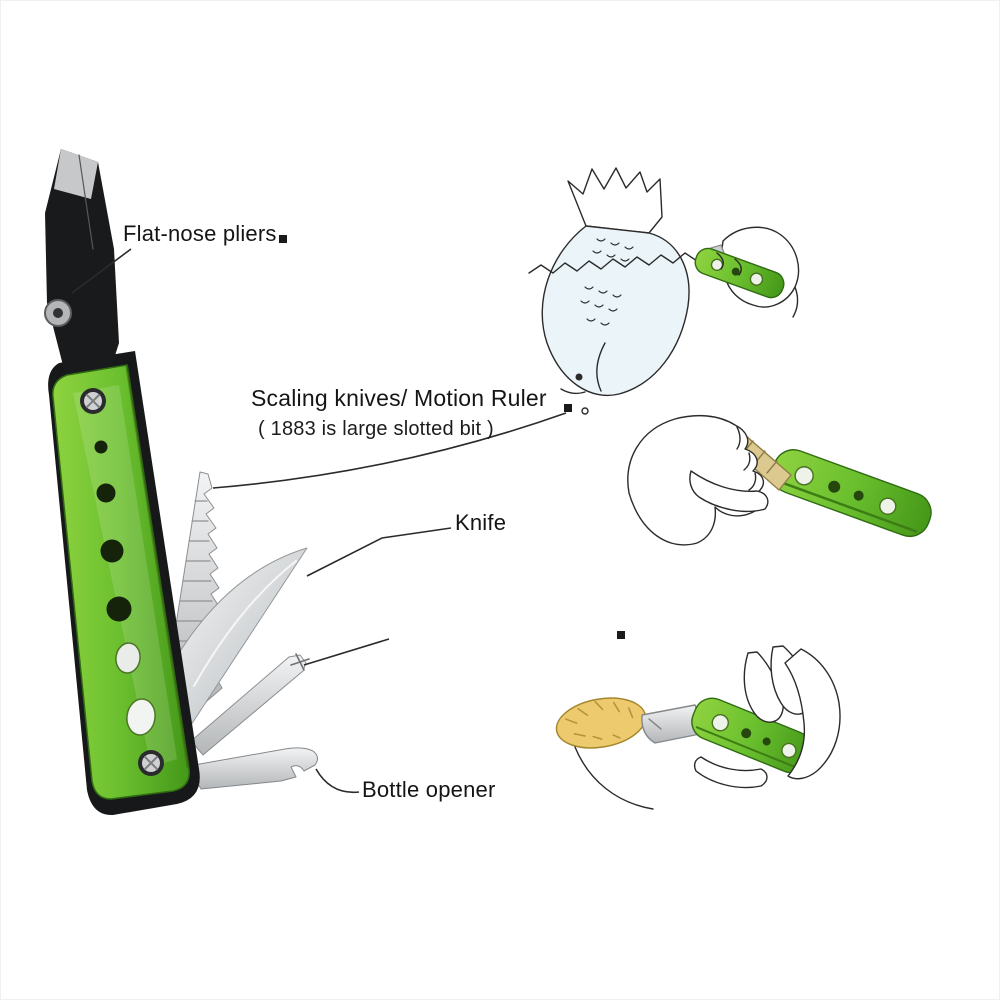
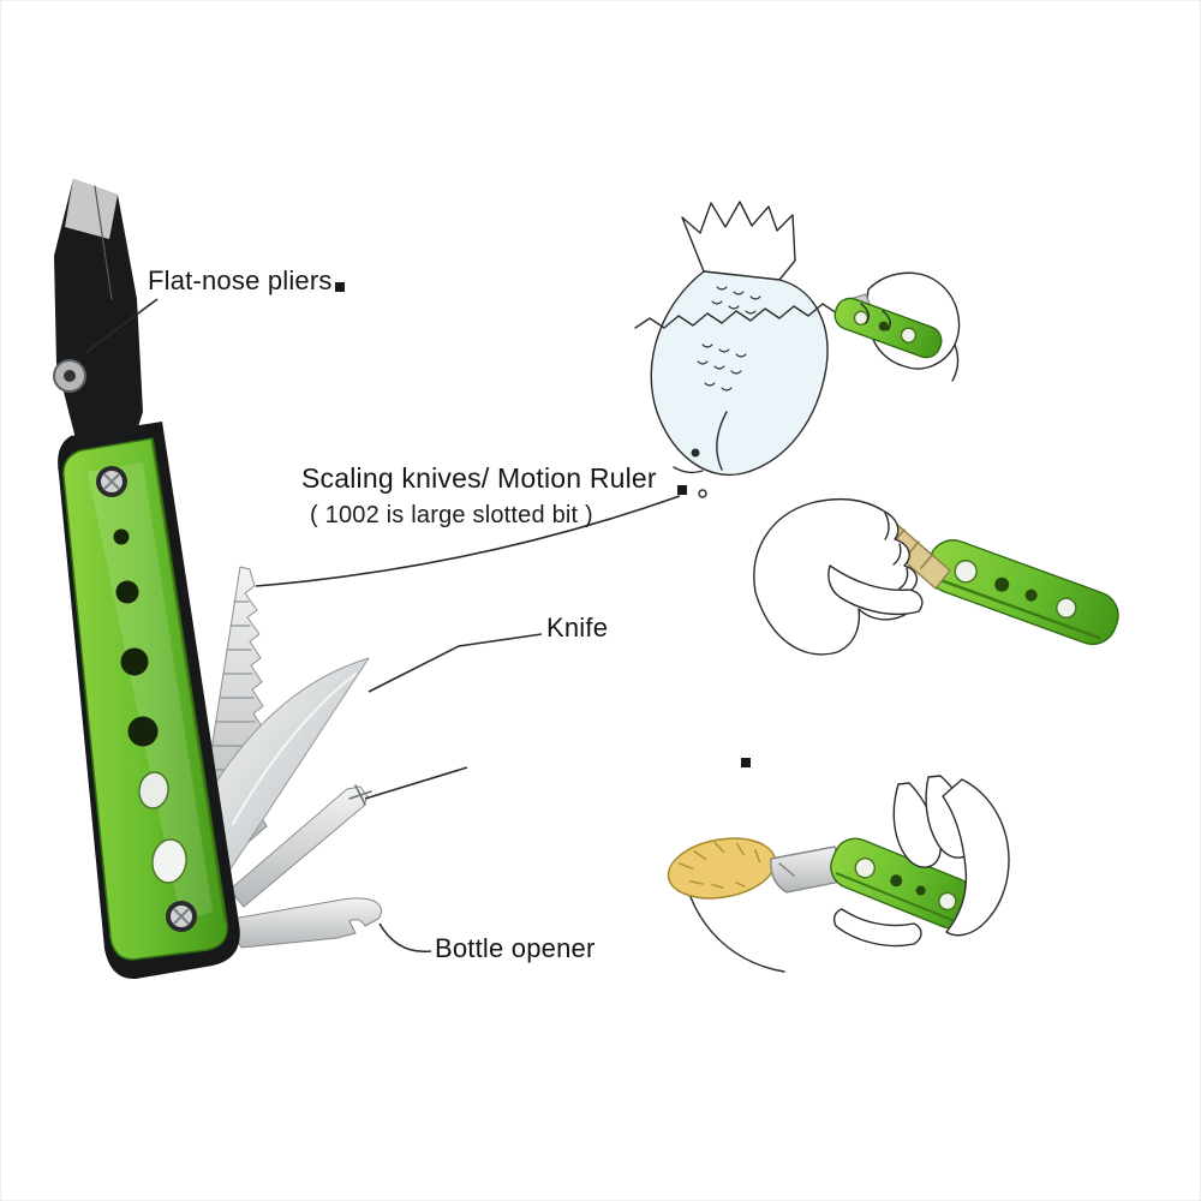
  Flat-nose pliers
  Scaling knives/ Motion Ruler
- ( 1883 is large slotted bit )
+ ( 1002 is large slotted bit )
  Knife
  Bottle opener
